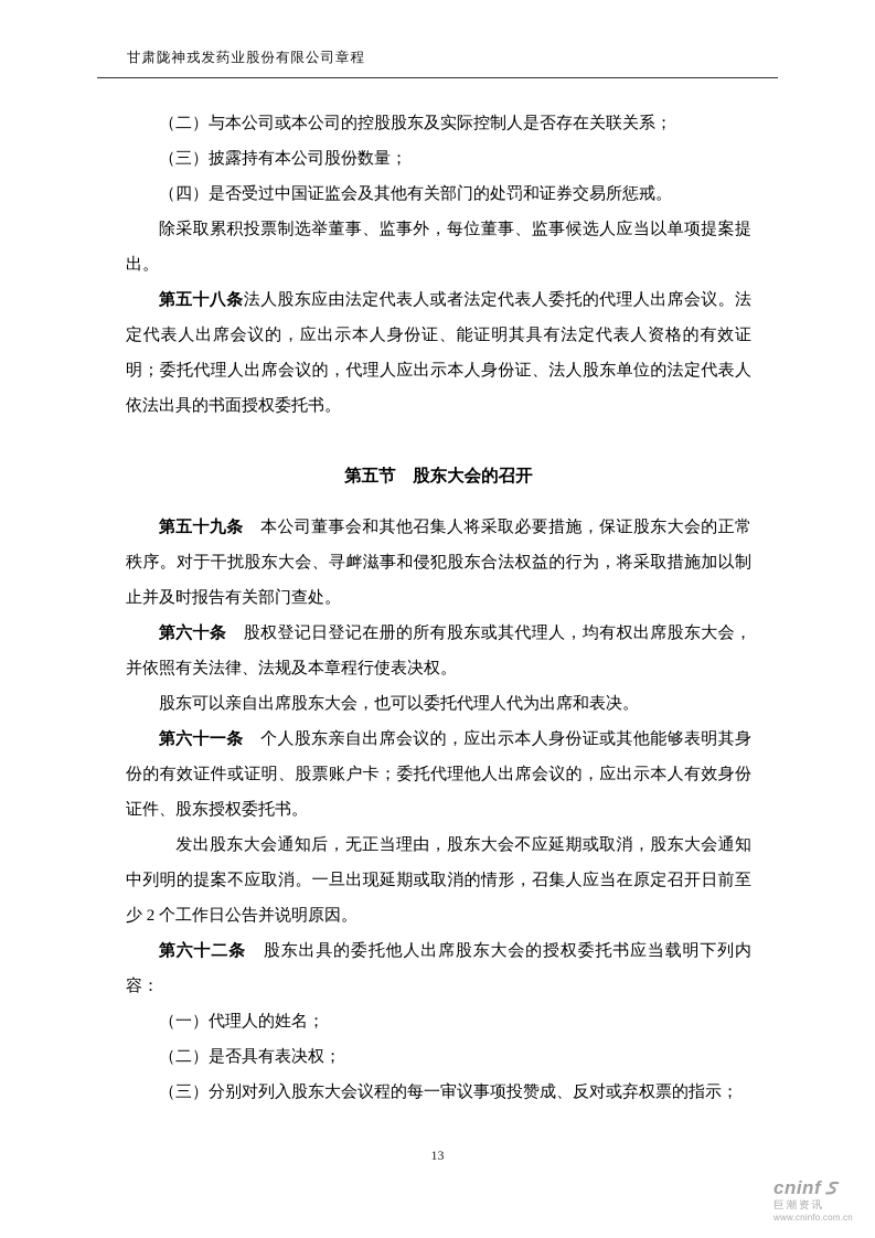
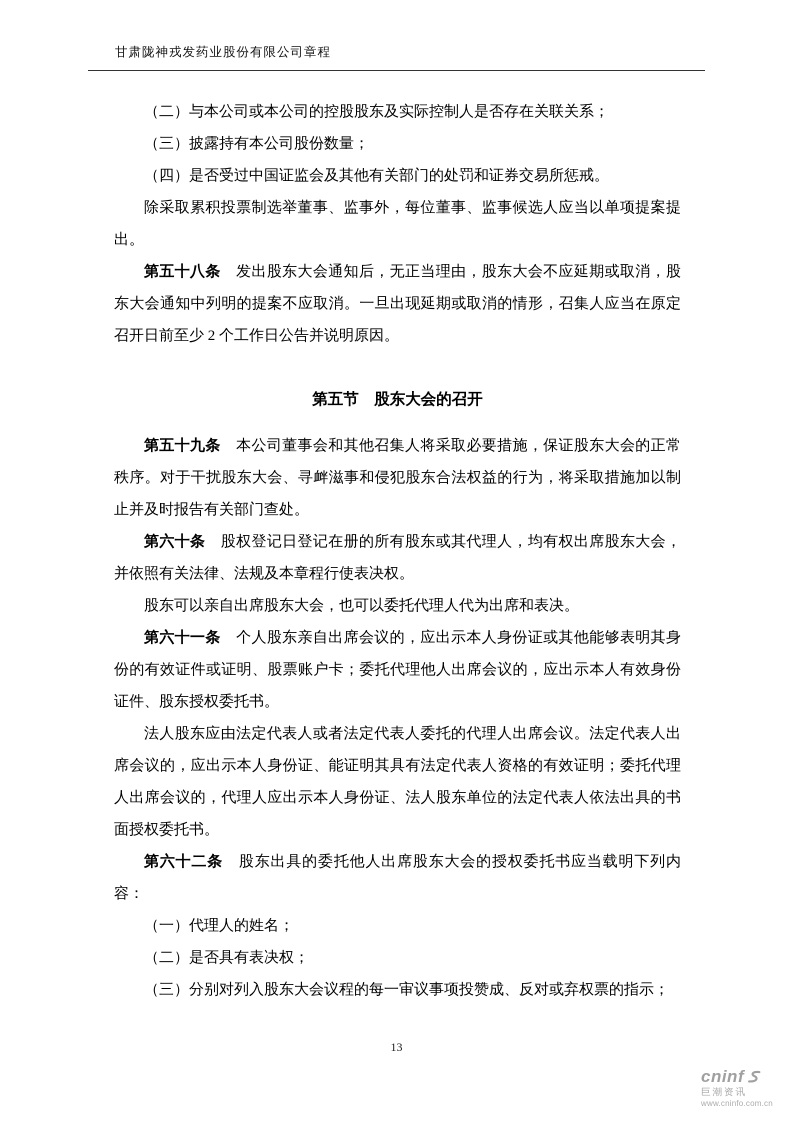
  甘肃陇神戎发药业股份有限公司章程
  （二）与本公司或本公司的控股股东及实际控制人是否存在关联关系；
  （三）披露持有本公司股份数量；
  （四）是否受过中国证监会及其他有关部门的处罚和证券交易所惩戒。
  除采取累积投票制选举董事、监事外，每位董事、监事候选人应当以单项提案提出。
- 第五十八条法人股东应由法定代表人或者法定代表人委托的代理人出席会议。法定代表人出席会议的，应出示本人身份证、能证明其具有法定代表人资格的有效证明；委托代理人出席会议的，代理人应出示本人身份证、法人股东单位的法定代表人依法出具的书面授权委托书。
+ 第五十八条 发出股东大会通知后，无正当理由，股东大会不应延期或取消，股东大会通知中列明的提案不应取消。一旦出现延期或取消的情形，召集人应当在原定召开日前至少 2 个工作日公告并说明原因。
  第五节 股东大会的召开
  第五十九条 本公司董事会和其他召集人将采取必要措施，保证股东大会的正常秩序。对于干扰股东大会、寻衅滋事和侵犯股东合法权益的行为，将采取措施加以制止并及时报告有关部门查处。
  第六十条 股权登记日登记在册的所有股东或其代理人，均有权出席股东大会，并依照有关法律、法规及本章程行使表决权。
  股东可以亲自出席股东大会，也可以委托代理人代为出席和表决。
  第六十一条 个人股东亲自出席会议的，应出示本人身份证或其他能够表明其身份的有效证件或证明、股票账户卡；委托代理他人出席会议的，应出示本人有效身份证件、股东授权委托书。
- 发出股东大会通知后，无正当理由，股东大会不应延期或取消，股东大会通知中列明的提案不应取消。一旦出现延期或取消的情形，召集人应当在原定召开日前至少 2 个工作日公告并说明原因。
+ 法人股东应由法定代表人或者法定代表人委托的代理人出席会议。法定代表人出席会议的，应出示本人身份证、能证明其具有法定代表人资格的有效证明；委托代理人出席会议的，代理人应出示本人身份证、法人股东单位的法定代表人依法出具的书面授权委托书。
  第六十二条 股东出具的委托他人出席股东大会的授权委托书应当载明下列内容：
  （一）代理人的姓名；
  （二）是否具有表决权；
  （三）分别对列入股东大会议程的每一审议事项投赞成、反对或弃权票的指示；
  13
  cninf
  巨潮资讯
  www.cninfo.com.cn
